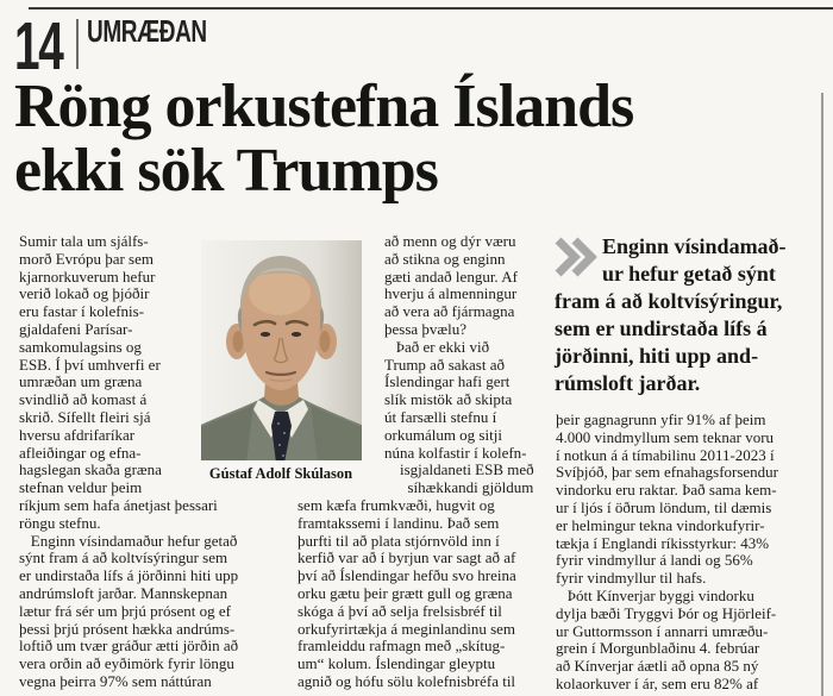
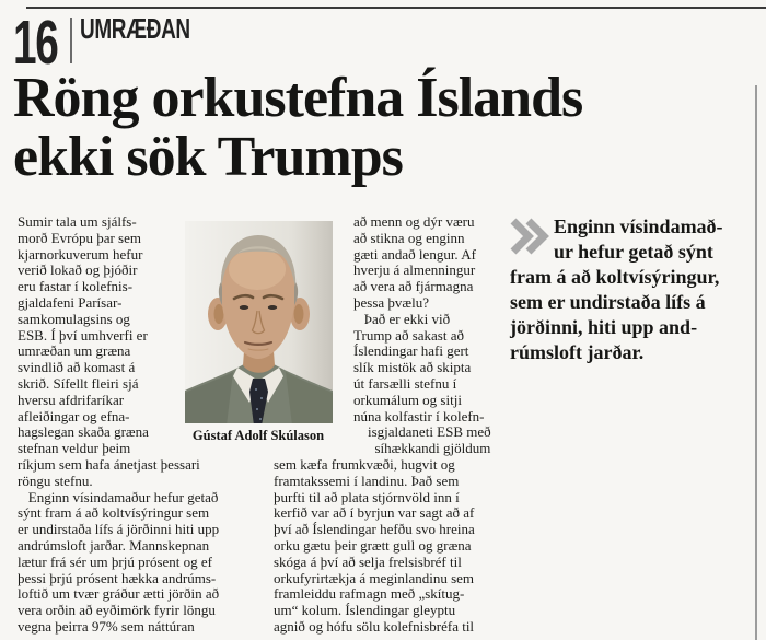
- 14
+ 16
  UMRÆÐAN
  Röng orkustefna Íslands
  ekki sök Trumps
  Sumir tala um sjálfs-
  morð Evrópu þar sem
  kjarnorkuverum hefur
  verið lokað og þjóðir
  eru fastar í kolefnis-
  gjaldafeni Parísar-
  samkomulagsins og
  ESB. Í því umhverfi er
  umræðan um græna
  svindlið að komast á
  skrið. Sífellt fleiri sjá
  hversu afdrifaríkar
  afleiðingar og efna-
  hagslegan skaða græna
  stefnan veldur þeim
  ríkjum sem hafa ánetjast þessari
  röngu stefnu.
  Enginn vísindamaður hefur getað
  sýnt fram á að koltvísýringur sem
  er undirstaða lífs á jörðinni hiti upp
  andrúmsloft jarðar. Mannskepnan
  lætur frá sér um þrjú prósent og ef
  þessi þrjú prósent hækka andrúms-
  loftið um tvær gráður ætti jörðin að
  vera orðin að eyðimörk fyrir löngu
  vegna þeirra 97% sem náttúran
  Gústaf Adolf Skúlason
  að menn og dýr væru
  að stikna og enginn
  gæti andað lengur. Af
  hverju á almenningur
  að vera að fjármagna
  þessa þvælu?
  Það er ekki við
  Trump að sakast að
  Íslendingar hafi gert
  slík mistök að skipta
  út farsælli stefnu í
  orkumálum og sitji
  núna kolfastir í kolefn-
  isgjaldaneti ESB með
  síhækkandi gjöldum
  sem kæfa frumkvæði, hugvit og
  framtakssemi í landinu. Það sem
  þurfti til að plata stjórnvöld inn í
  kerfið var að í byrjun var sagt að af
  því að Íslendingar hefðu svo hreina
  orku gætu þeir grætt gull og græna
  skóga á því að selja frelsisbréf til
  orkufyrirtækja á meginlandinu sem
  framleiddu rafmagn með „skítug-
  um“ kolum. Íslendingar gleyptu
  agnið og hófu sölu kolefnisbréfa til
  Enginn vísindamað-
  ur hefur getað sýnt
  fram á að koltvísýringur,
  sem er undirstaða lífs á
  jörðinni, hiti upp and-
  rúmsloft jarðar.
- þeir gagnagrunn yfir 91% af þeim
- 4.000 vindmyllum sem teknar voru
- í notkun á á tímabilinu 2011-2023 í
- Svíþjóð, þar sem efnahagsforsendur
- vindorku eru raktar. Það sama kem-
- ur í ljós í öðrum löndum, til dæmis
- er helmingur tekna vindorkufyrir-
- tækja í Englandi ríkisstyrkur: 43%
- fyrir vindmyllur á landi og 56%
- fyrir vindmyllur til hafs.
- Þótt Kínverjar byggi vindorku
- dylja bæði Tryggvi Þór og Hjörleif-
- ur Guttormsson í annarri umræðu-
- grein í Morgunblaðinu 4. febrúar
- að Kínverjar áætli að opna 85 ný
- kolaorkuver í ár, sem eru 82% af
